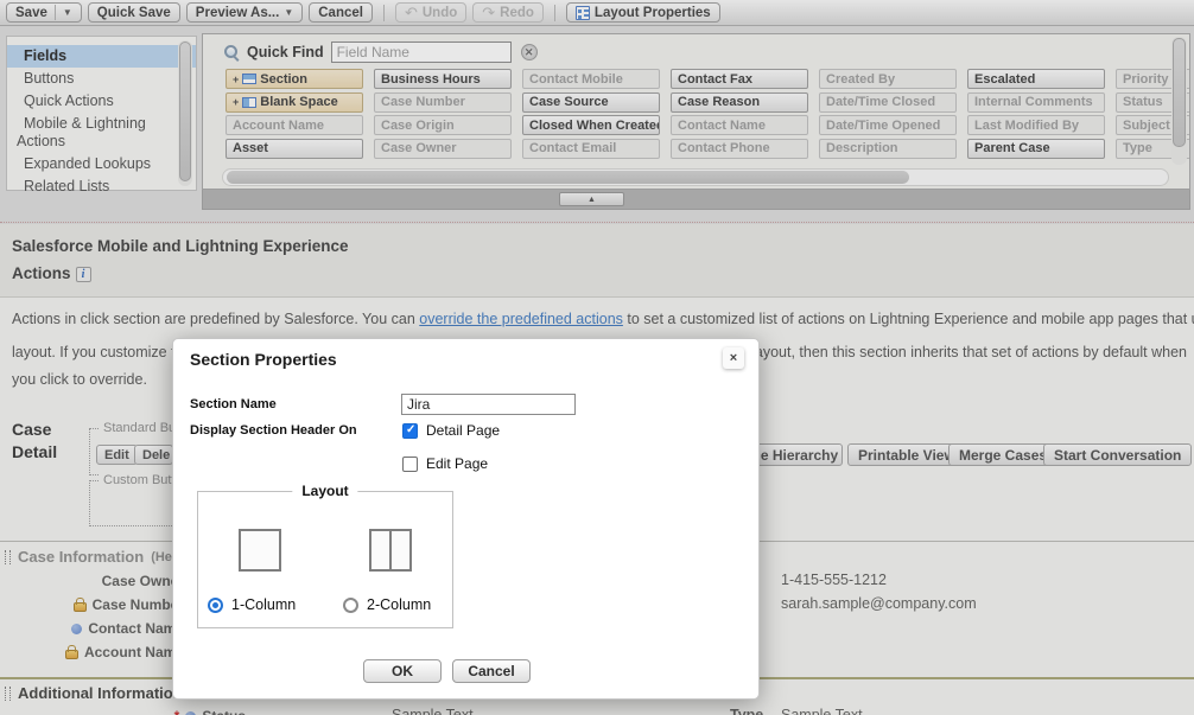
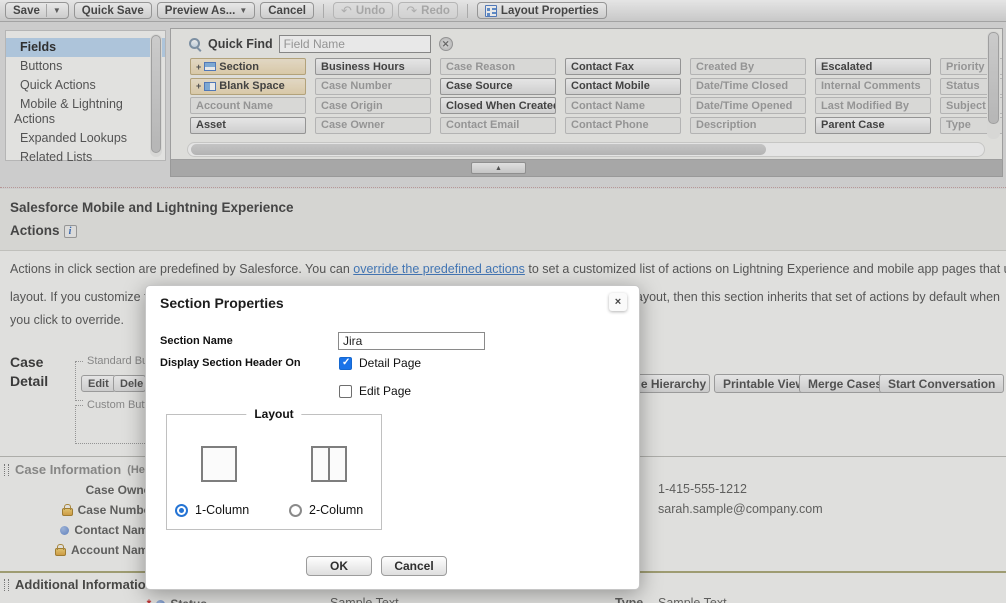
  Save
  ▼
  Quick Save
  Preview As...
  ▼
  Cancel
  ↶
  Undo
  ↷
  Redo
  Layout Properties
  Fields
  Buttons
  Quick Actions
  Mobile & Lightning Actions
  Expanded Lookups
  Related Lists
  Quick Find
  Field Name
  ✕
  +
  Section
  Business Hours
- Contact Mobile
+ Case Reason
  Contact Fax
  Created By
  Escalated
  Priority
  +
  Blank Space
  Case Number
  Case Source
- Case Reason
+ Contact Mobile
  Date/Time Closed
  Internal Comments
  Status
  Account Name
  Case Origin
  Closed When Create
  Contact Name
  Date/Time Opened
  Last Modified By
  Subject
  Asset
  Case Owner
  Contact Email
  Contact Phone
  Description
  Parent Case
  Type
  Salesforce Mobile and Lightning Experience
  Actions i
  Actions in click section are predefined by Salesforce. You can override the predefined actions to set a customized list of actions on Lightning Experience and mobile app pages that
  layout. If you customize
  yout, then this section inherits that set of actions by default when
  you click to override.
  Case
  Detail
  Standard B
  Edit
  Dele
  Custom But
  e Hierarchy
  Printable Vie
  Merge Case
  Start Conversation
  Case Information
  (He
  Case Own
  Case Numb
  Contact Nam
  Account Nam
  1-415-555-1212
  sarah.sample@company.com
  Additional Informatio
  Section Properties
  ×
  Section Name
  Jira
  Display Section Header On
  Detail Page
  Edit Page
  Layout
  1-Column
  2-Column
  OK
  Cancel
